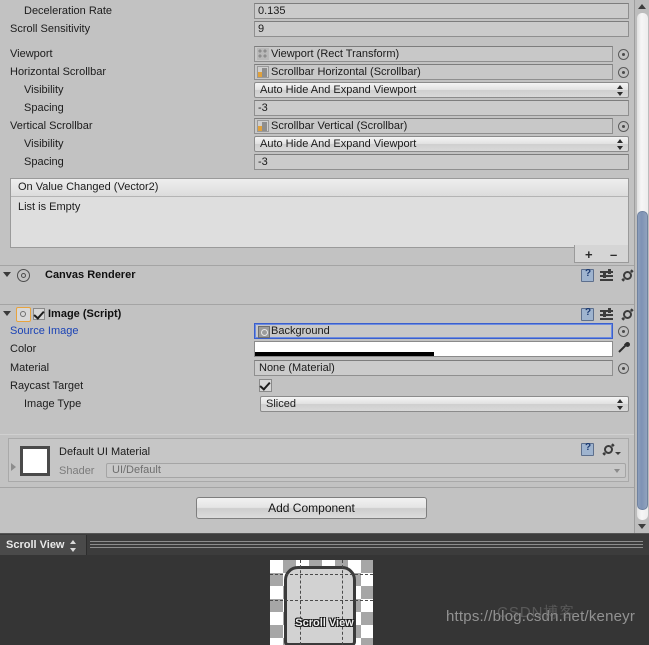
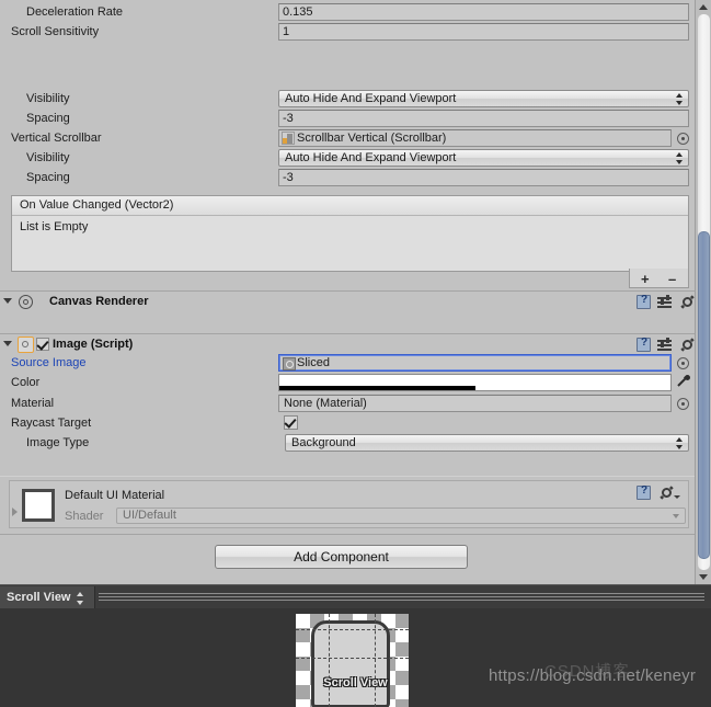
  Deceleration Rate
  0.135
  Scroll Sensitivity
- 9
+ 1
- Viewport
- Viewport (Rect Transform)
- Horizontal Scrollbar
- Scrollbar Horizontal (Scrollbar)
  Visibility
  Auto Hide And Expand Viewport
  Spacing
  -3
  Vertical Scrollbar
  Scrollbar Vertical (Scrollbar)
  Visibility
  Auto Hide And Expand Viewport
  Spacing
  -3
  On Value Changed (Vector2)
  List is Empty
  +
  –
  Canvas Renderer
  Image (Script)
  Source Image
- Background
+ Sliced
  Color
  Material
  None (Material)
  Raycast Target
  Image Type
- Sliced
+ Background
  Default UI Material
  Shader
  UI/Default
  Add Component
  Scroll View
  Scroll View
  https://blog.csdn.net/keneyr
  CSDN博客
